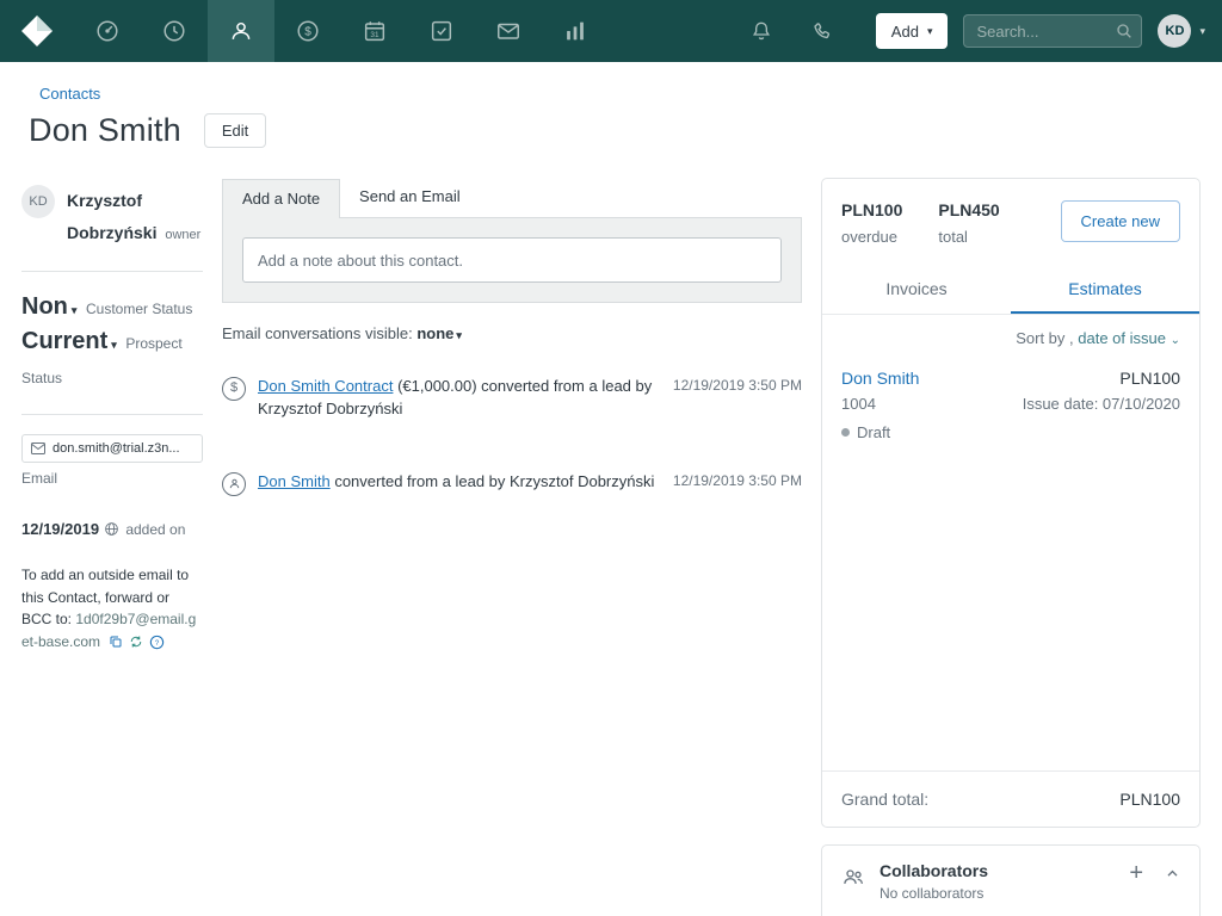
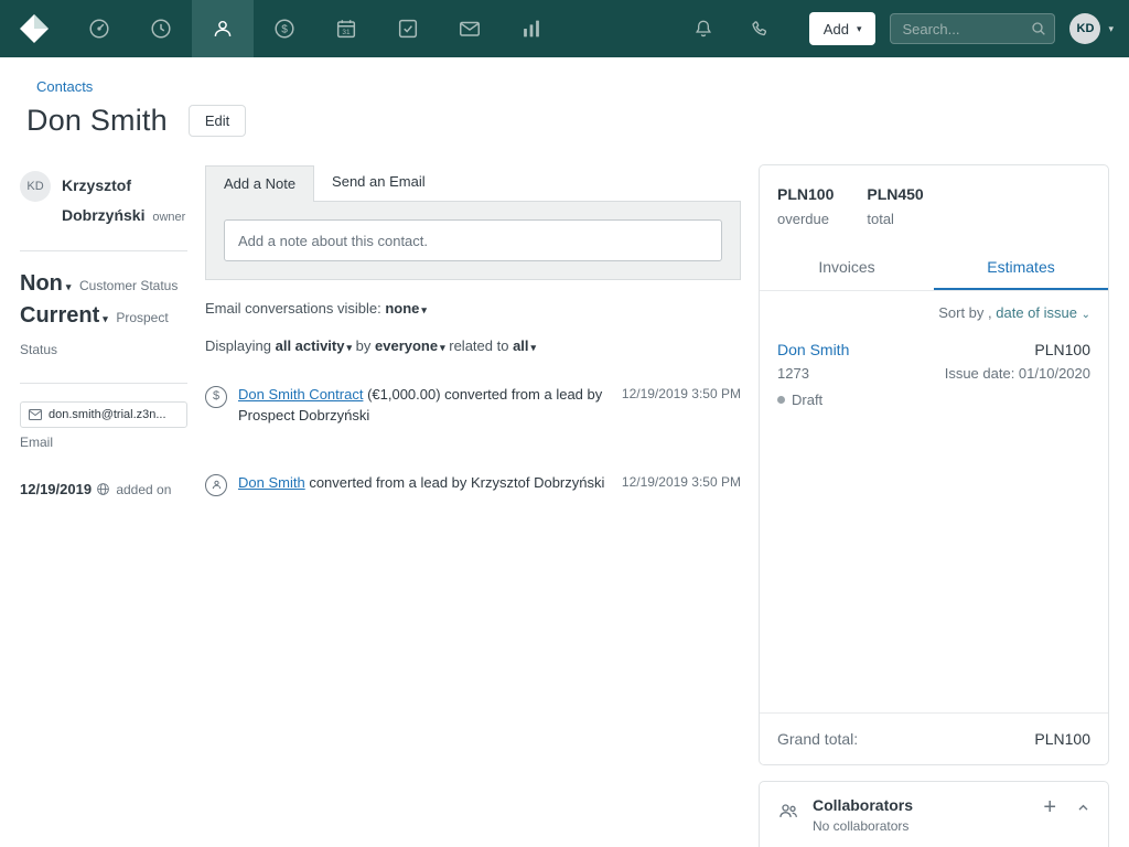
  $
  Add
  ▾
  Search...
  KD
  ▾
  Contacts
  Don Smith
  Edit
  KD
  Krzysztof Dobrzyński owner
  Non ▾ Customer Status
  Current ▾ Prospect Status
  don.smith@trial.z3n...
  Email
  12/19/2019 added on
- To add an outside email to this Contact, forward or BCC to: 1d0f29b7@email.get-base.com
  Add a Note
  Send an Email
  Add a note about this contact.
  Email conversations visible: none ▾
+ Displaying all activity ▾ by everyone ▾ related to all ▾
  $
- Don Smith Contract (€1,000.00) converted from a lead by Krzysztof Dobrzyński
+ Don Smith Contract (€1,000.00) converted from a lead by Prospect Dobrzyński
  12/19/2019 3:50 PM
  Don Smith converted from a lead by Krzysztof Dobrzyński
  12/19/2019 3:50 PM
  PLN100
  overdue
  PLN450
  total
- Create new
  Invoices
  Estimates
  Sort by , date of issue ⌄
  Don Smith
  PLN100
- 1004
+ 1273
- Issue date: 07/10/2020
+ Issue date: 01/10/2020
  Draft
  Grand total:
  PLN100
  Collaborators
  No collaborators
  +
